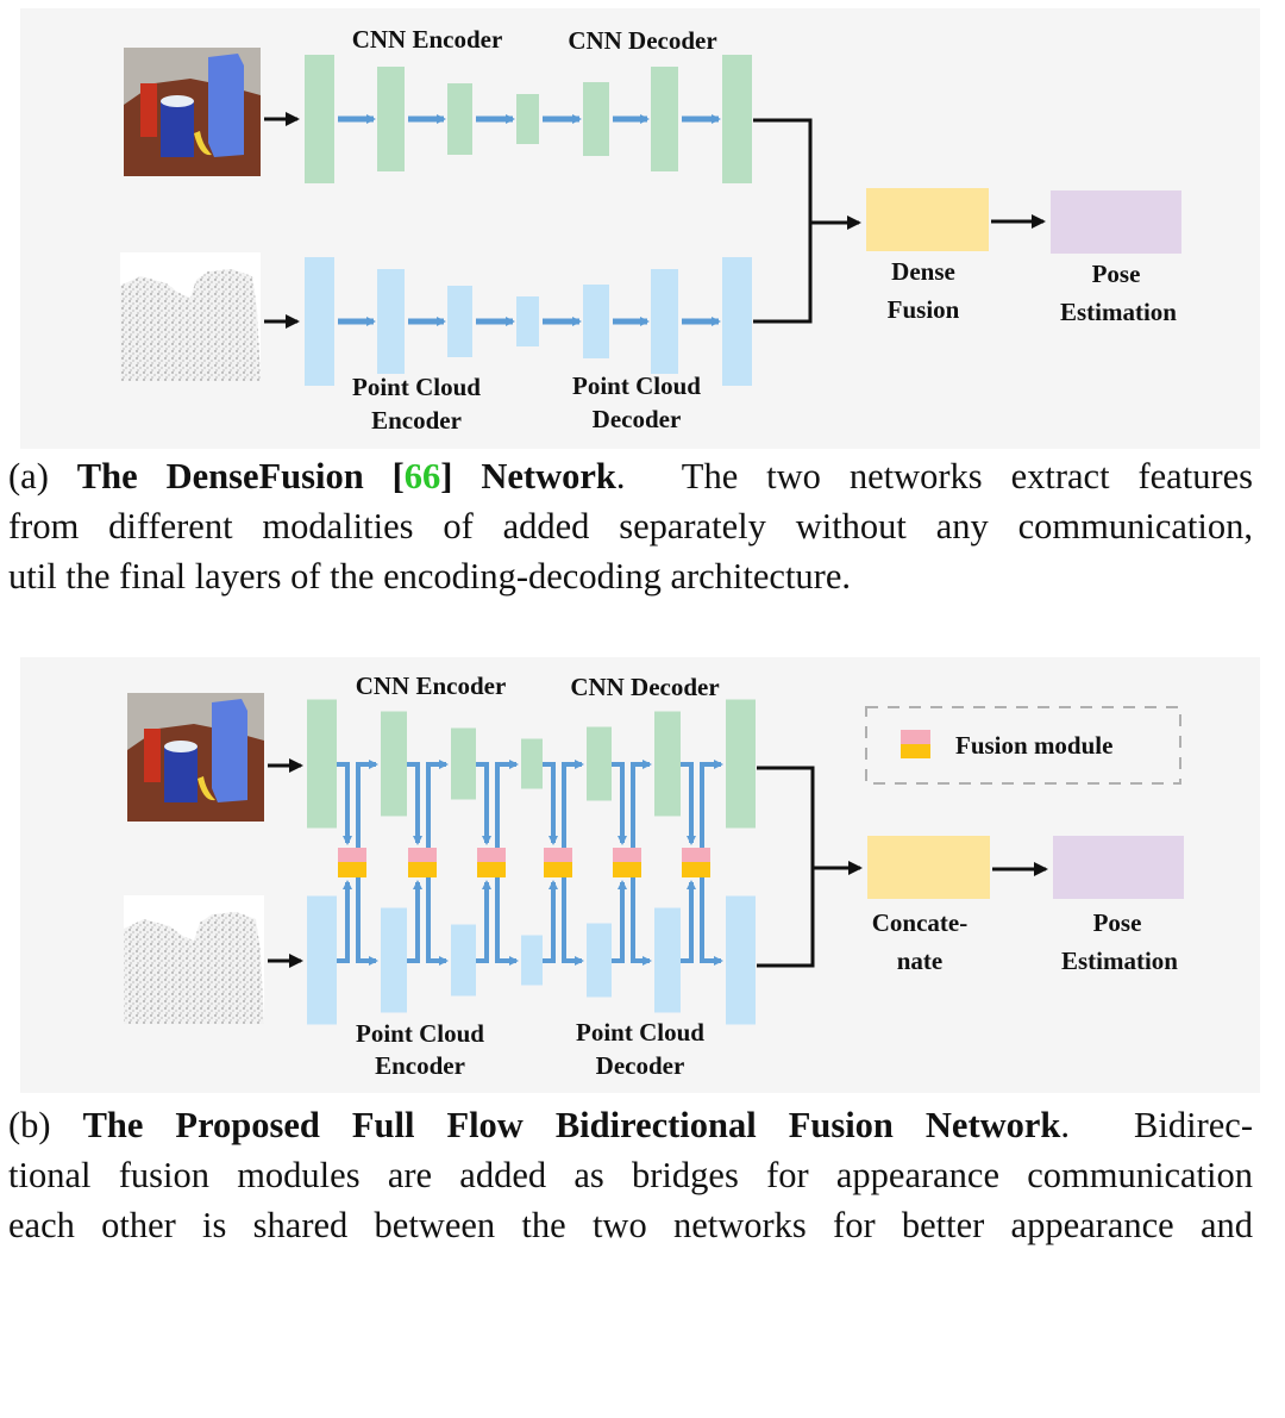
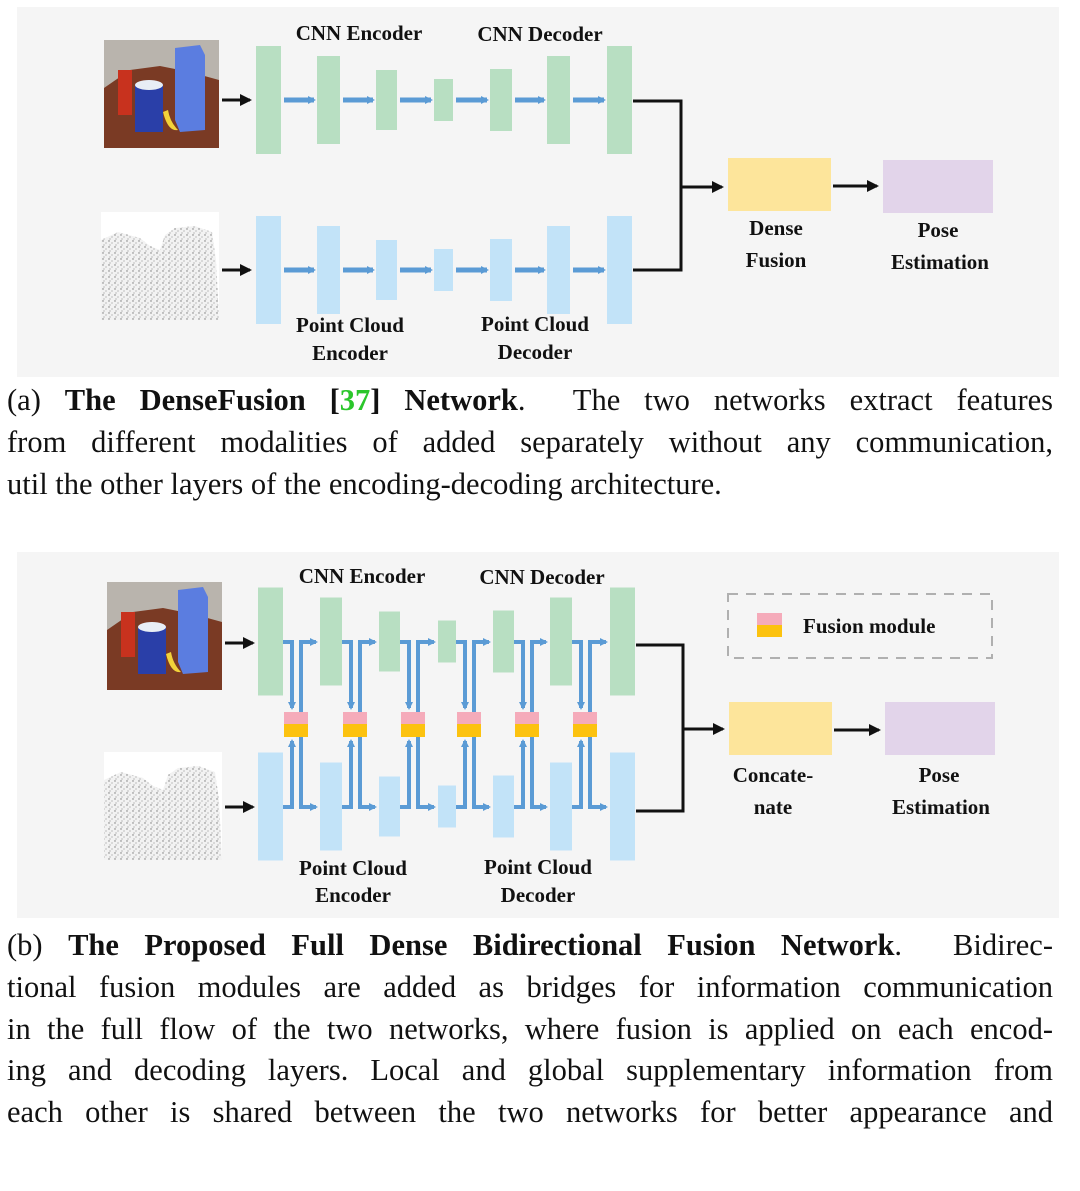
  CNN Encoder
  CNN Decoder
  Point Cloud
  Encoder
  Point Cloud
  Decoder
  Dense
  Fusion
  Pose
  Estimation
  Fusion module
  CNN Encoder
  CNN Decoder
  Point Cloud
  Encoder
  Point Cloud
  Decoder
  Concate-
  nate
  Pose
  Estimation
- (a) The DenseFusion [66] Network. The two networks extract features
+ (a) The DenseFusion [37] Network. The two networks extract features
  from different modalities of added separately without any communication,
- util the final layers of the encoding-decoding architecture.
+ util the other layers of the encoding-decoding architecture.
- (b) The Proposed Full Flow Bidirectional Fusion Network. Bidirec-
+ (b) The Proposed Full Dense Bidirectional Fusion Network. Bidirec-
- tional fusion modules are added as bridges for appearance communication
+ tional fusion modules are added as bridges for information communication
+ in the full flow of the two networks, where fusion is applied on each encod-
+ ing and decoding layers. Local and global supplementary information from
  each other is shared between the two networks for better appearance and
